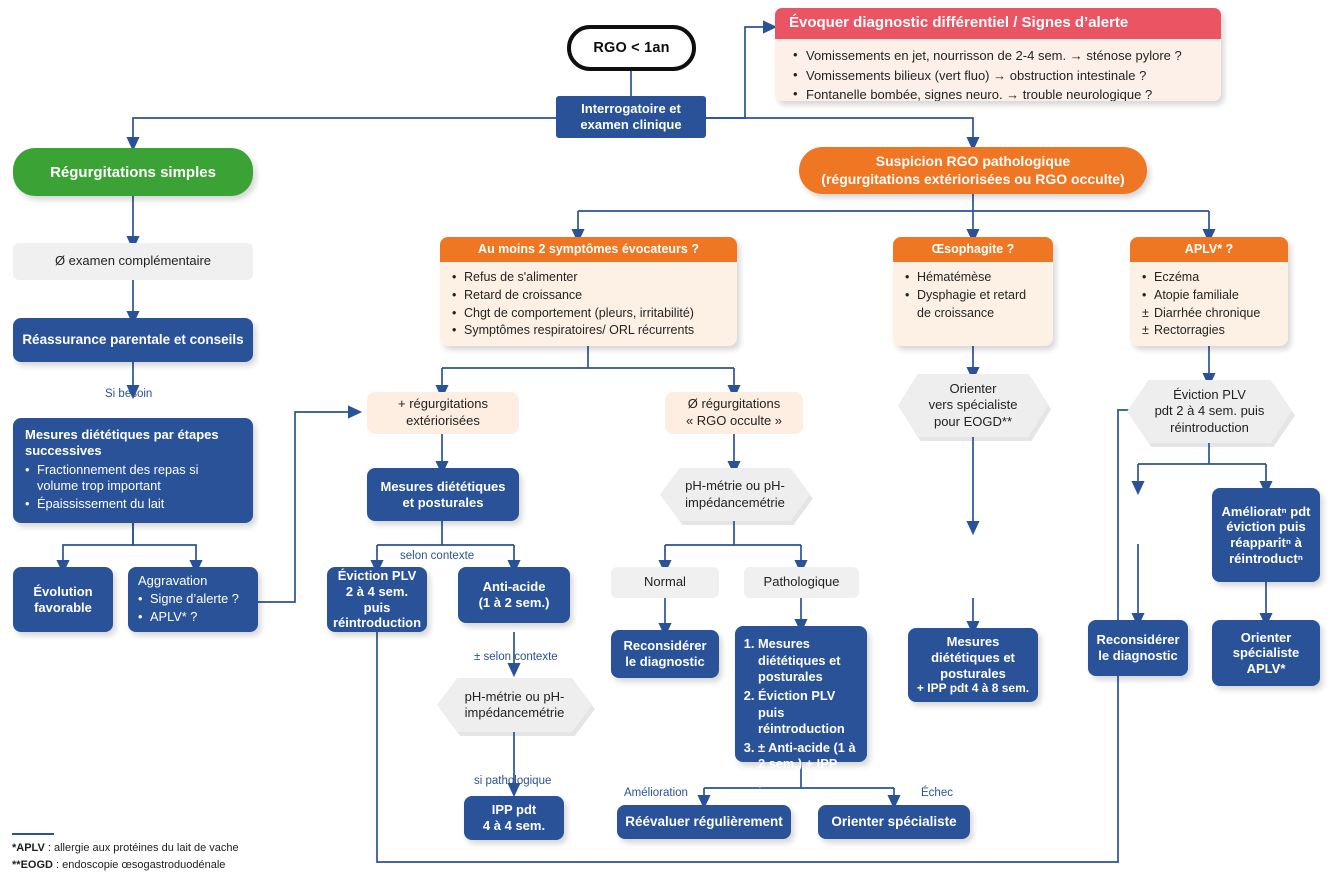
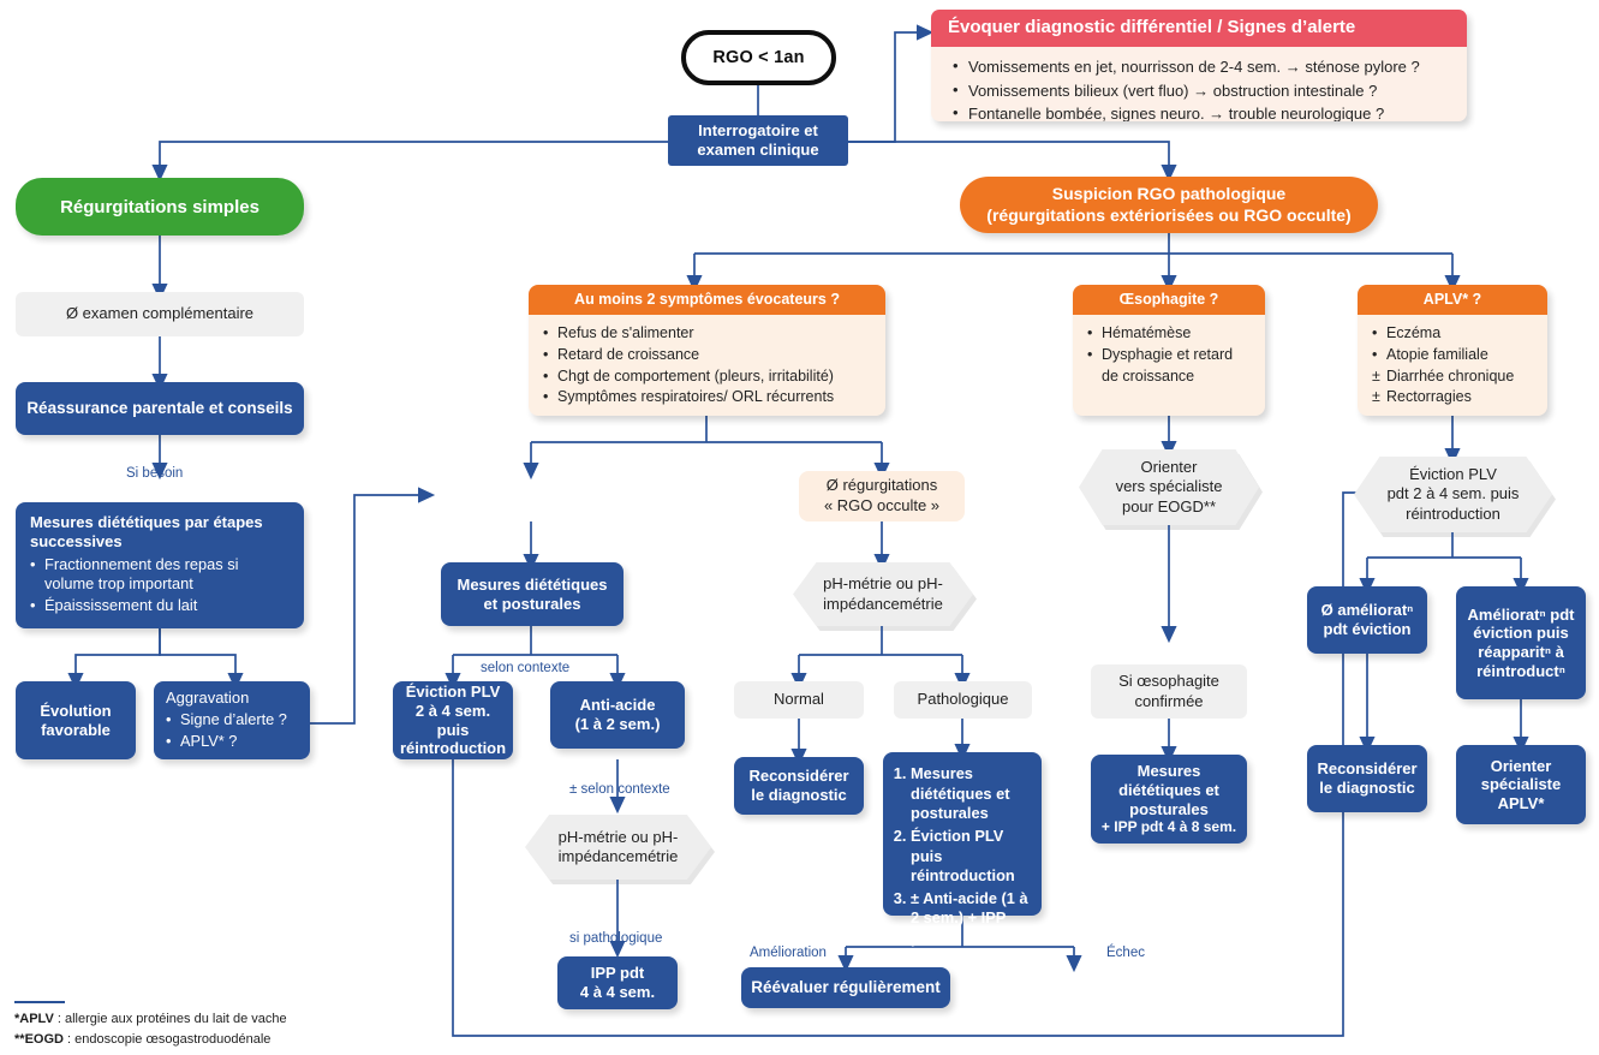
  RGO < 1an
  Interrogatoire et
  examen clinique
  Évoquer diagnostic différentiel / Signes d’alerte
  •
  Vomissements en jet, nourrisson de 2-4 sem. → sténose pylore ?
  •
  Vomissements bilieux (vert fluo) → obstruction intestinale ?
  •
  Fontanelle bombée, signes neuro. → trouble neurologique ?
  Régurgitations simples
  Suspicion RGO pathologique
  (régurgitations extériorisées ou RGO occulte)
  Ø examen complémentaire
  Réassurance parentale et conseils
  Si besoin
  Mesures diététiques par étapes
  successives
  •
  Fractionnement des repas si volume trop important
  •
  Épaississement du lait
  Évolution
  favorable
  Aggravation
  •
  Signe d’alerte ?
  •
  APLV* ?
  Au moins 2 symptômes évocateurs ?
  •
  Refus de s'alimenter
  •
  Retard de croissance
  •
  Chgt de comportement (pleurs, irritabilité)
  •
  Symptômes respiratoires/ ORL récurrents
  Œsophagite ?
  •
  Hématémèse
  •
  Dysphagie et retard de croissance
  APLV* ?
  •
  Eczéma
  •
  Atopie familiale
  ±
  Diarrhée chronique
  ±
  Rectorragies
- + régurgitations
- extériorisées
  Ø régurgitations
  « RGO occulte »
  Mesures diététiques
  et posturales
  selon contexte
  Éviction PLV
  2 à 4 sem. puis
  réintroduction
  Anti-acide
  (1 à 2 sem.)
  ± selon contexte
  pH-métrie ou pH-
  impédancemétrie
  si pathologique
  IPP pdt
  4 à 4 sem.
  pH-métrie ou pH-
  impédancemétrie
  Normal
  Pathologique
  Reconsidérer
  le diagnostic
  Mesures diététiques et posturales
  Éviction PLV puis réintroduction
  ± Anti-acide (1 à 2 sem.) + IPP pdt 4 à 8 sem.
  Amélioration
  Échec
  Réévaluer régulièrement
- Orienter spécialiste
  Orienter
  vers spécialiste
  pour EOGD**
+ Si œsophagite
+ confirmée
  Mesures
  diététiques et
  posturales
  + IPP pdt 4 à 8 sem.
  Éviction PLV
  pdt 2 à 4 sem. puis
  réintroduction
+ Ø amélioratⁿ
+ pdt éviction
  Amélioratⁿ pdt
  éviction puis
  réapparitⁿ à
  réintroductⁿ
  Reconsidérer
  le diagnostic
  Orienter
  spécialiste
  APLV*
  *APLV : allergie aux protéines du lait de vache
  **EOGD : endoscopie œsogastroduodénale
